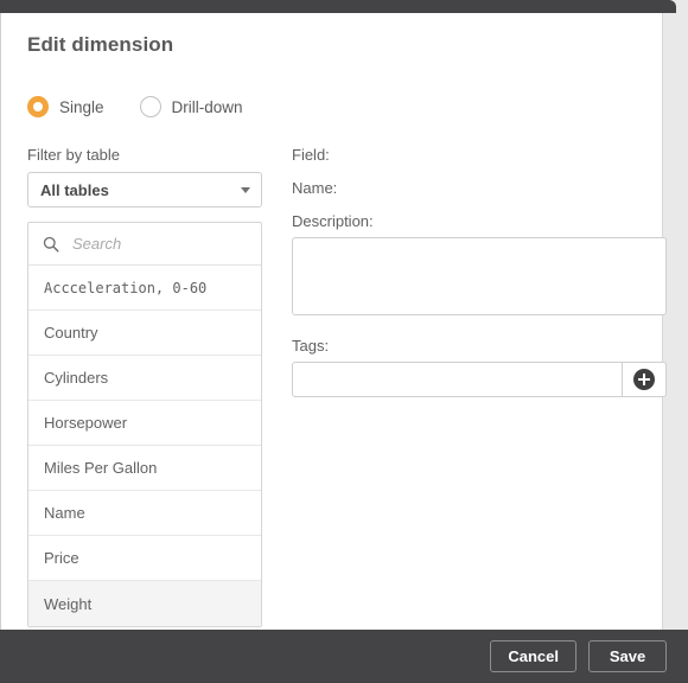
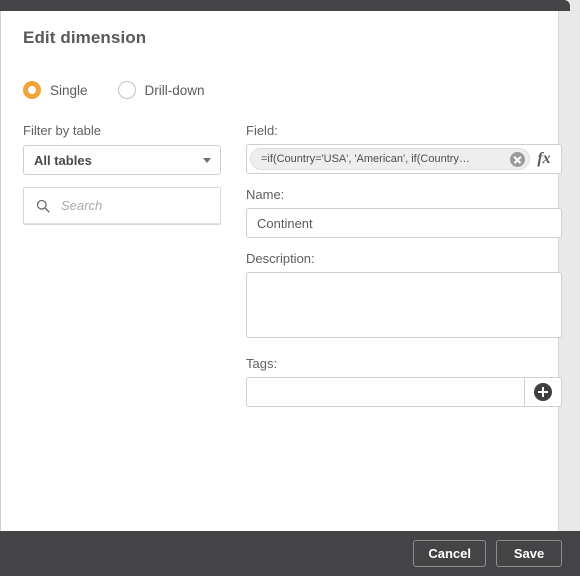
  Edit dimension
  Single
  Drill-down
  Filter by table
  All tables
  Search
- Accceleration, 0-60
- Country
- Cylinders
- Horsepower
- Miles Per Gallon
- Name
- Price
- Weight
  Field:
+ =if(Country='USA', 'American', if(Country…
+ fx
  Name:
+ Continent
  Description:
  Tags:
  Cancel
  Save
